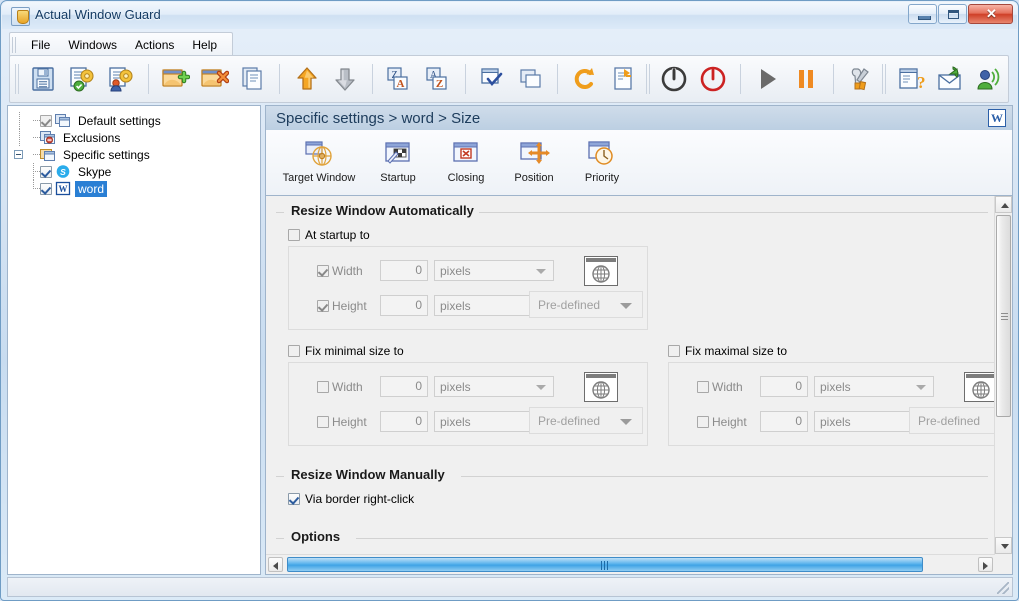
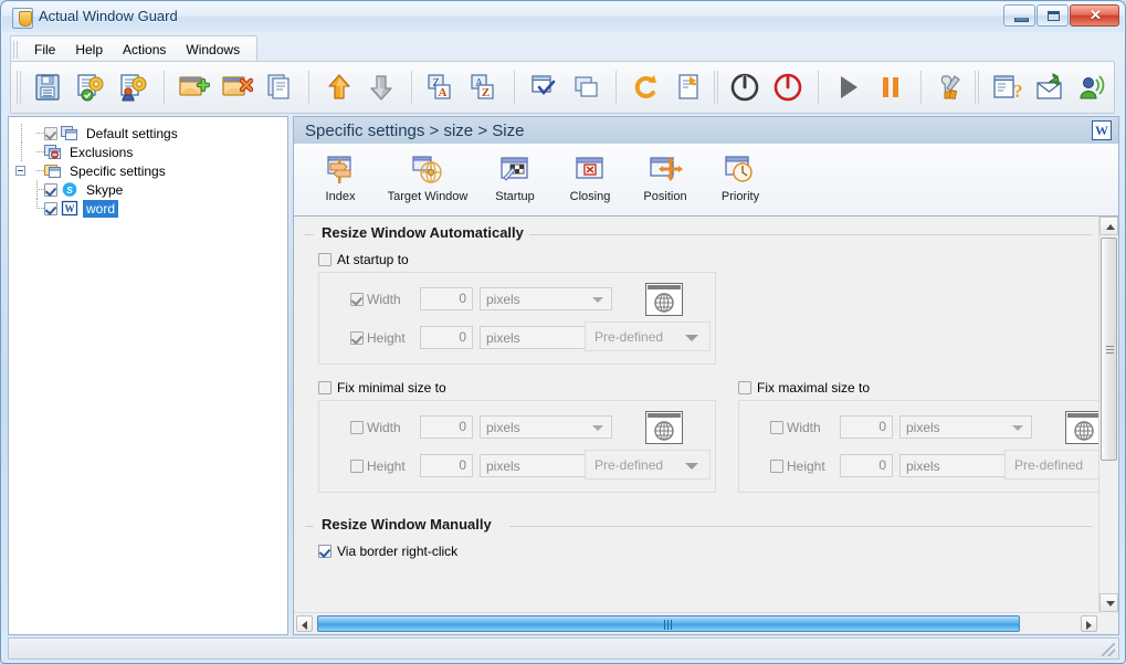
  Actual Window Guard
  ✕
  File
- Windows
+ Help
  Actions
- Help
+ Windows
  Z
  A
  A
  Z
  ?
  Default settings
  Exclusions
  Specific settings
  S
  Skype
  W
  word
- Specific settings > word > Size
+ Specific settings > size > Size
  W
+ Index
  Target Window
  Startup
  Closing
  Position
  Priority
  Resize Window Automatically
  At startup to
  Width
  0
  pixels
  Height
  0
  pixels
  Pre-defined
  Fix minimal size to
  Width
  0
  pixels
  Height
  0
  pixels
  Pre-defined
  Fix maximal size to
  Width
  0
  pixels
  Height
  0
  pixels
  Pre-defined
  Resize Window Manually
  Via border right-click
- Options
